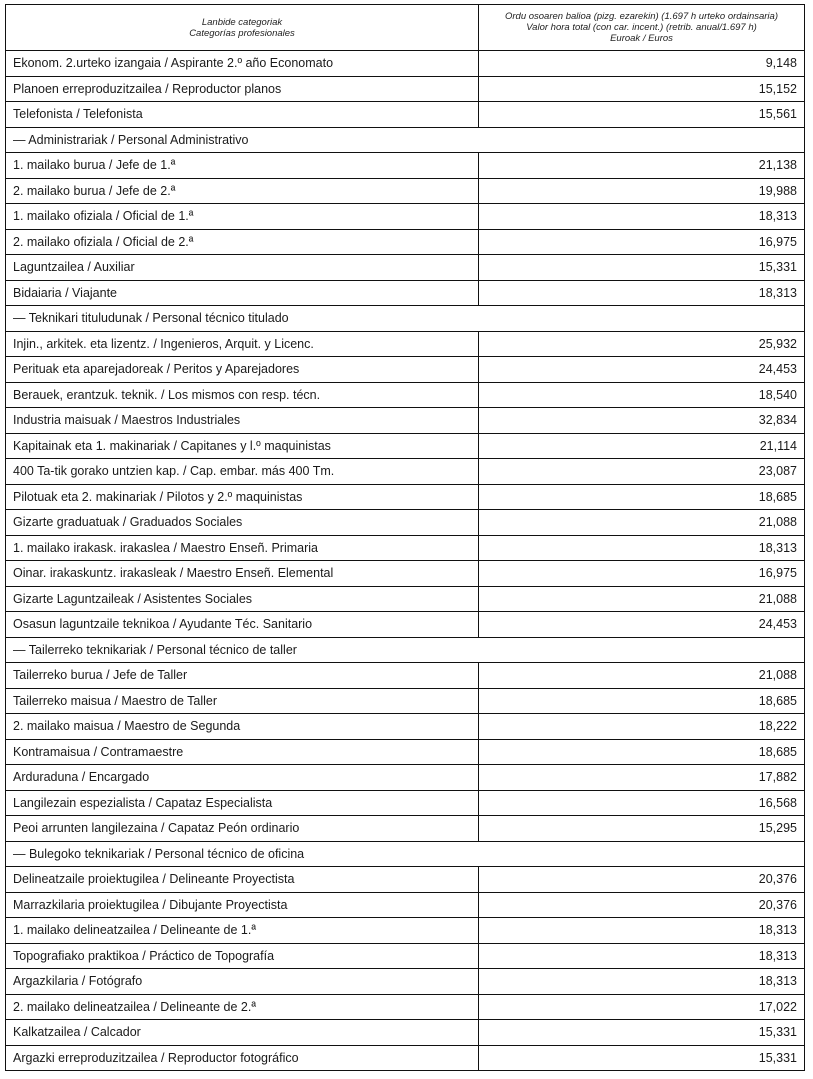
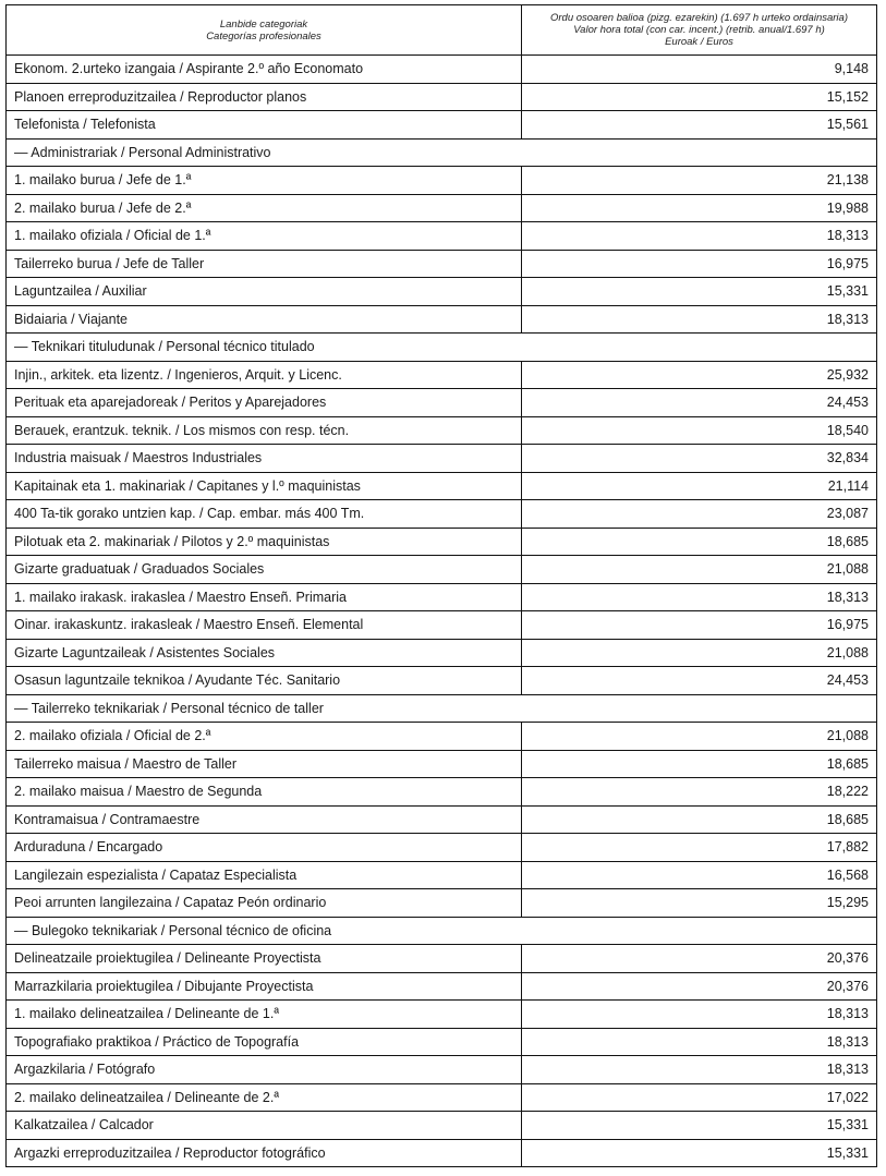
  Lanbide categoriak Categorías profesionales	Ordu osoaren balioa (pizg. ezarekin) (1.697 h urteko ordainsaria) Valor hora total (con car. incent.) (retrib. anual/1.697 h) Euroak / Euros
  Ekonom. 2.urteko izangaia / Aspirante 2.º año Economato	9,148
  Planoen erreproduzitzailea / Reproductor planos	15,152
  Telefonista / Telefonista	15,561
  — Administrariak / Personal Administrativo
  1. mailako burua / Jefe de 1.ª	21,138
  2. mailako burua / Jefe de 2.ª	19,988
  1. mailako ofiziala / Oficial de 1.ª	18,313
- 2. mailako ofiziala / Oficial de 2.ª	16,975
+ Tailerreko burua / Jefe de Taller	16,975
  Laguntzailea / Auxiliar	15,331
  Bidaiaria / Viajante	18,313
  — Teknikari tituludunak / Personal técnico titulado
  Injin., arkitek. eta lizentz. / Ingenieros, Arquit. y Licenc.	25,932
  Perituak eta aparejadoreak / Peritos y Aparejadores	24,453
  Berauek, erantzuk. teknik. / Los mismos con resp. técn.	18,540
  Industria maisuak / Maestros Industriales	32,834
  Kapitainak eta 1. makinariak / Capitanes y l.º maquinistas	21,114
  400 Ta-tik gorako untzien kap. / Cap. embar. más 400 Tm.	23,087
  Pilotuak eta 2. makinariak / Pilotos y 2.º maquinistas	18,685
  Gizarte graduatuak / Graduados Sociales	21,088
  1. mailako irakask. irakaslea / Maestro Enseñ. Primaria	18,313
  Oinar. irakaskuntz. irakasleak / Maestro Enseñ. Elemental	16,975
  Gizarte Laguntzaileak / Asistentes Sociales	21,088
  Osasun laguntzaile teknikoa / Ayudante Téc. Sanitario	24,453
  — Tailerreko teknikariak / Personal técnico de taller
- Tailerreko burua / Jefe de Taller	21,088
+ 2. mailako ofiziala / Oficial de 2.ª	21,088
  Tailerreko maisua / Maestro de Taller	18,685
  2. mailako maisua / Maestro de Segunda	18,222
  Kontramaisua / Contramaestre	18,685
  Arduraduna / Encargado	17,882
  Langilezain espezialista / Capataz Especialista	16,568
  Peoi arrunten langilezaina / Capataz Peón ordinario	15,295
  — Bulegoko teknikariak / Personal técnico de oficina
  Delineatzaile proiektugilea / Delineante Proyectista	20,376
  Marrazkilaria proiektugilea / Dibujante Proyectista	20,376
  1. mailako delineatzailea / Delineante de 1.ª	18,313
  Topografiako praktikoa / Práctico de Topografía	18,313
  Argazkilaria / Fotógrafo	18,313
  2. mailako delineatzailea / Delineante de 2.ª	17,022
  Kalkatzailea / Calcador	15,331
  Argazki erreproduzitzailea / Reproductor fotográfico	15,331
